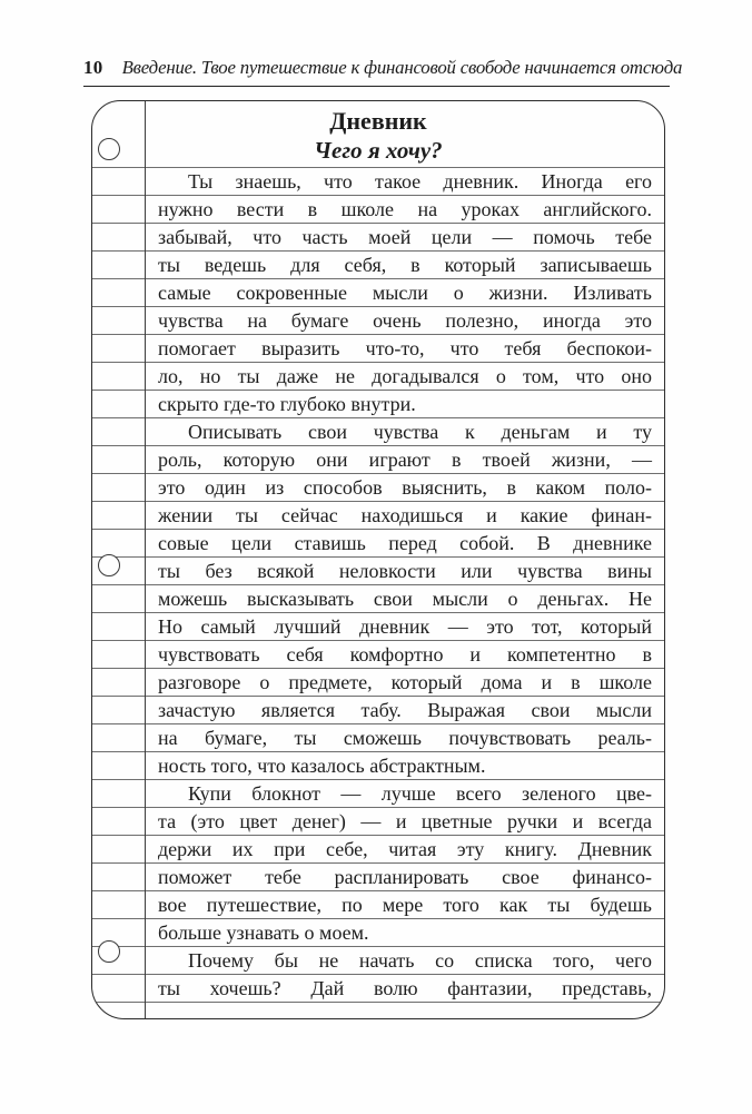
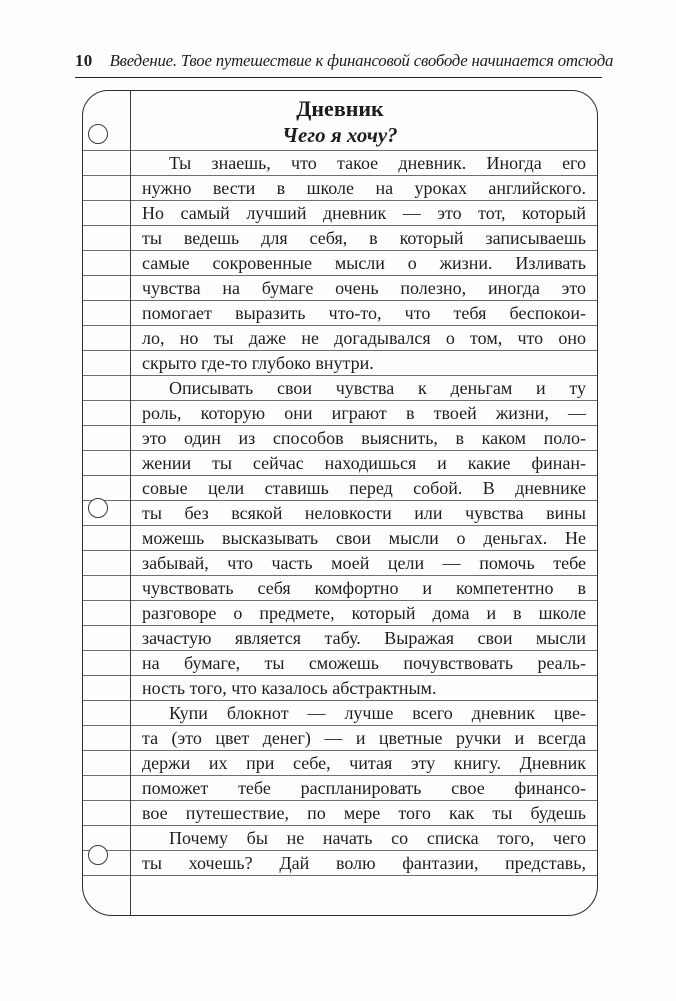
  10
  Введение. Твое путешествие к финансовой свободе начинается отсюда
  Дневник
  Чего я хочу?
  Ты знаешь, что такое дневник. Иногда его
  нужно вести в школе на уроках английского.
- забывай, что часть моей цели — помочь тебе
+ Но самый лучший дневник — это тот, который
  ты ведешь для себя, в который записываешь
  самые сокровенные мысли о жизни. Изливать
  чувства на бумаге очень полезно, иногда это
  помогает выразить что-то, что тебя беспокои-
  ло, но ты даже не догадывался о том, что оно
  скрыто где-то глубоко внутри.
  Описывать свои чувства к деньгам и ту
  роль, которую они играют в твоей жизни, —
  это один из способов выяснить, в каком поло-
  жении ты сейчас находишься и какие финан-
  совые цели ставишь перед собой. В дневнике
  ты без всякой неловкости или чувства вины
  можешь высказывать свои мысли о деньгах. Не
- Но самый лучший дневник — это тот, который
+ забывай, что часть моей цели — помочь тебе
  чувствовать себя комфортно и компетентно в
  разговоре о предмете, который дома и в школе
  зачастую является табу. Выражая свои мысли
  на бумаге, ты сможешь почувствовать реаль-
  ность того, что казалось абстрактным.
- Купи блокнот — лучше всего зеленого цве-
+ Купи блокнот — лучше всего дневник цве-
  та (это цвет денег) — и цветные ручки и всегда
  держи их при себе, читая эту книгу. Дневник
  поможет тебе распланировать свое финансо-
  вое путешествие, по мере того как ты будешь
- больше узнавать о моем.
  Почему бы не начать со списка того, чего
  ты хочешь? Дай волю фантазии, представь,
